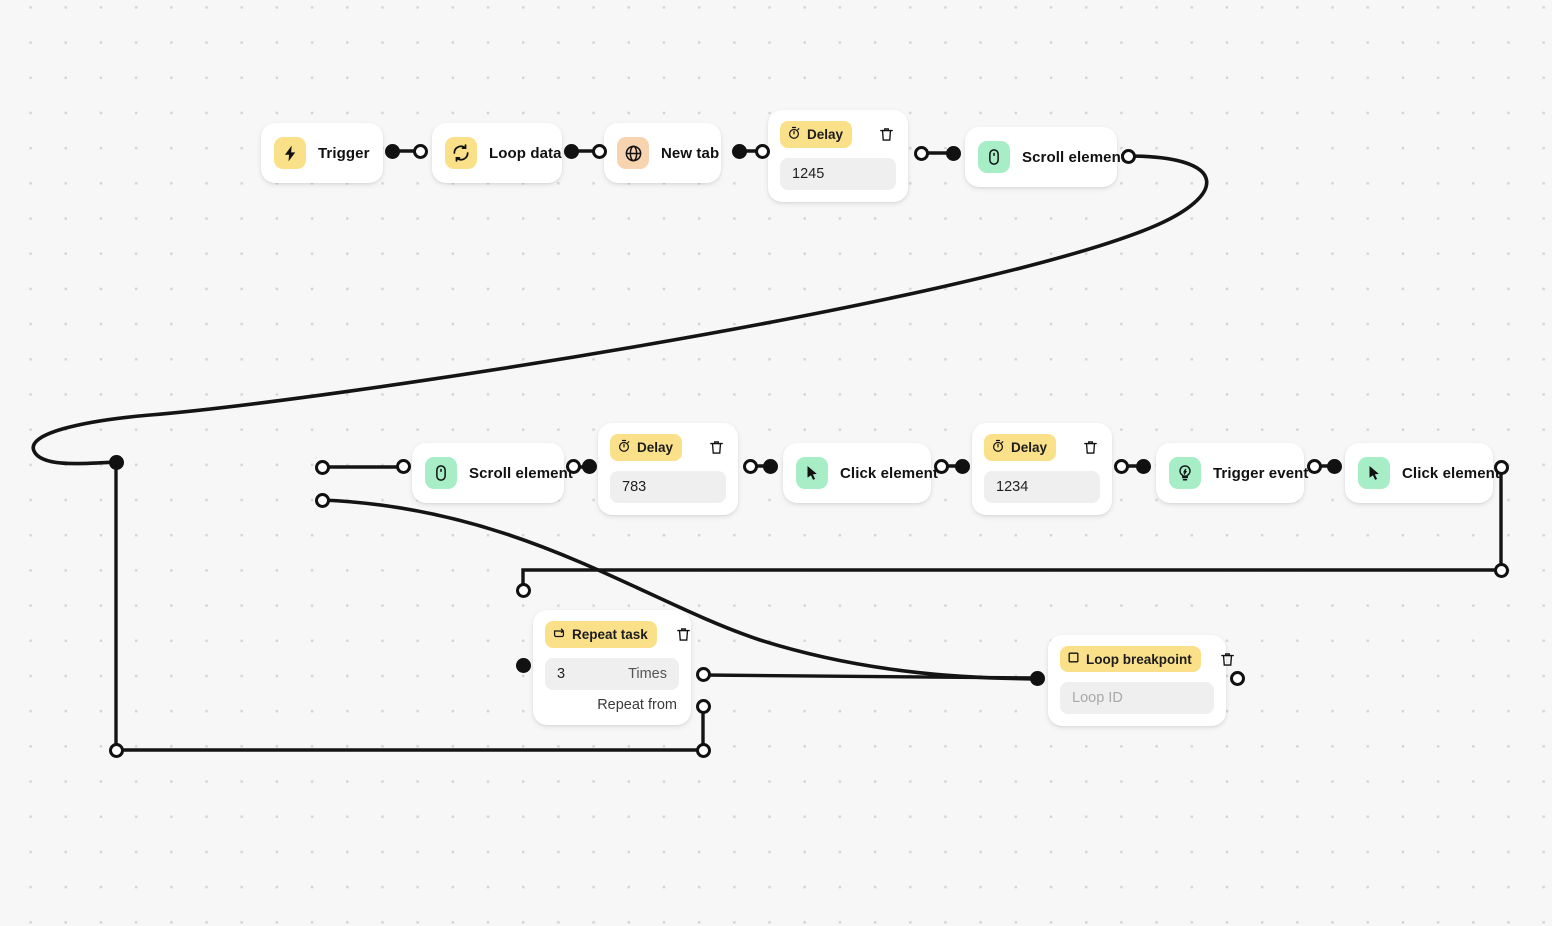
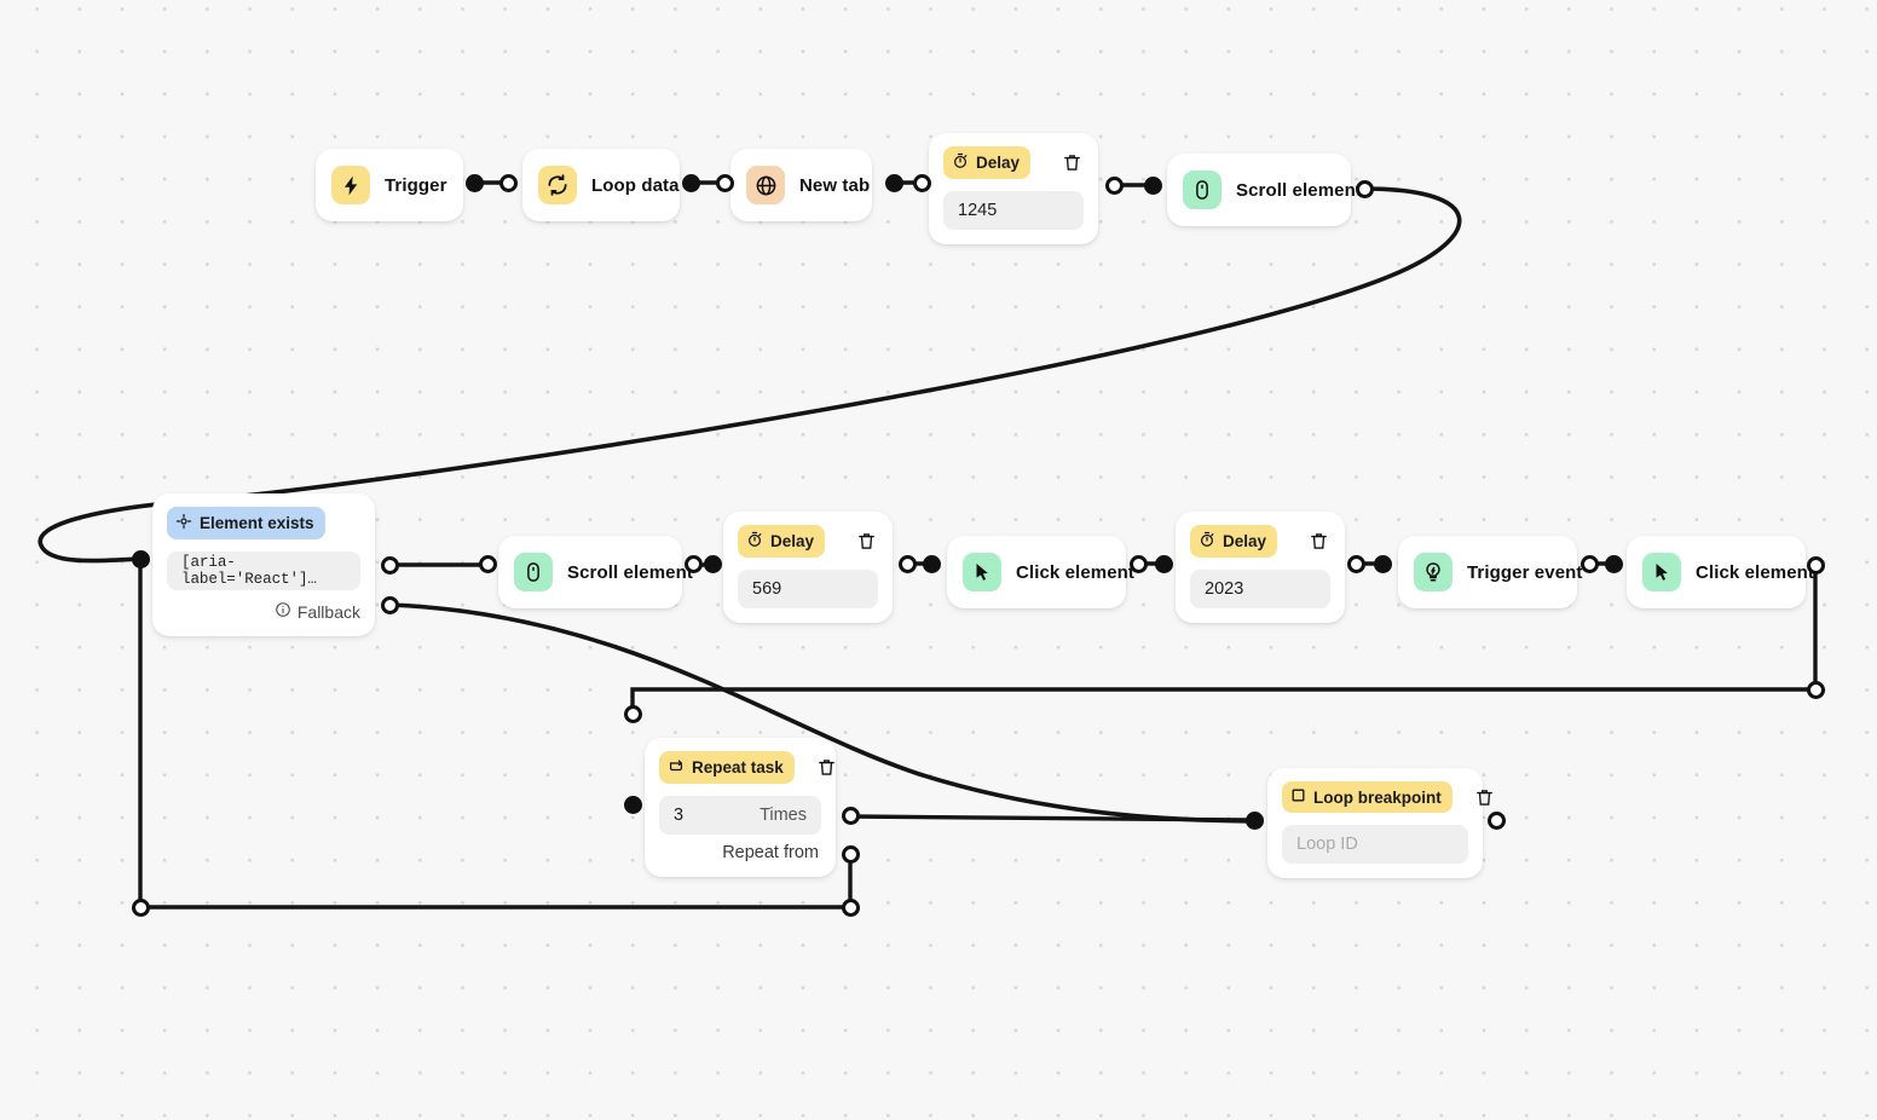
  Trigger
  Loop data
  New tab
  Delay
  1245
  Scroll elemen
+ Element exists
+ [aria-label='React']…
+ Fallback
  Scroll elemen
  Delay
- 783
+ 569
  Click element
  Delay
- 1234
+ 2023
  Trigger event
  Click elemen
  Repeat task
  3
  Times
  Repeat from
  Loop breakpoint
  Loop ID
